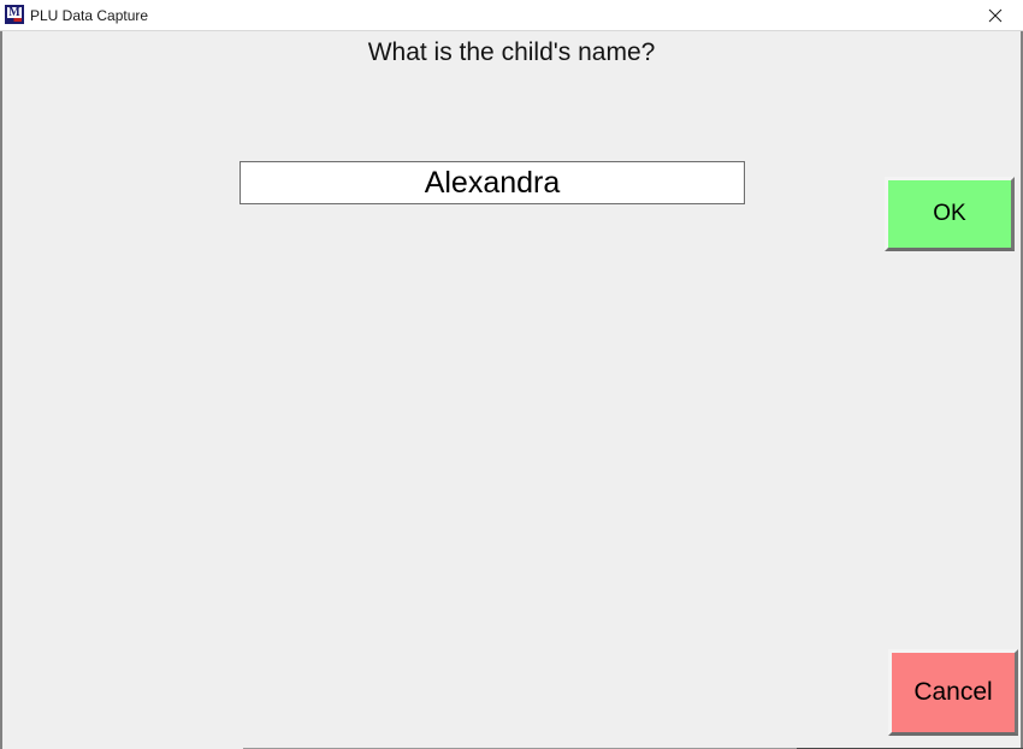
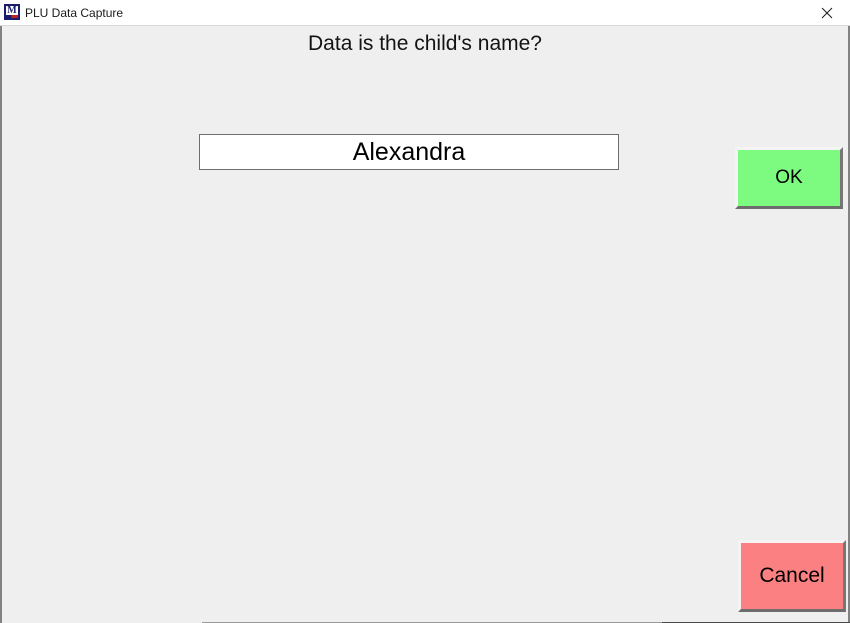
  M
  PLU Data Capture
- What is the child's name?
+ Data is the child's name?
  Alexandra
  OK
  Cancel
